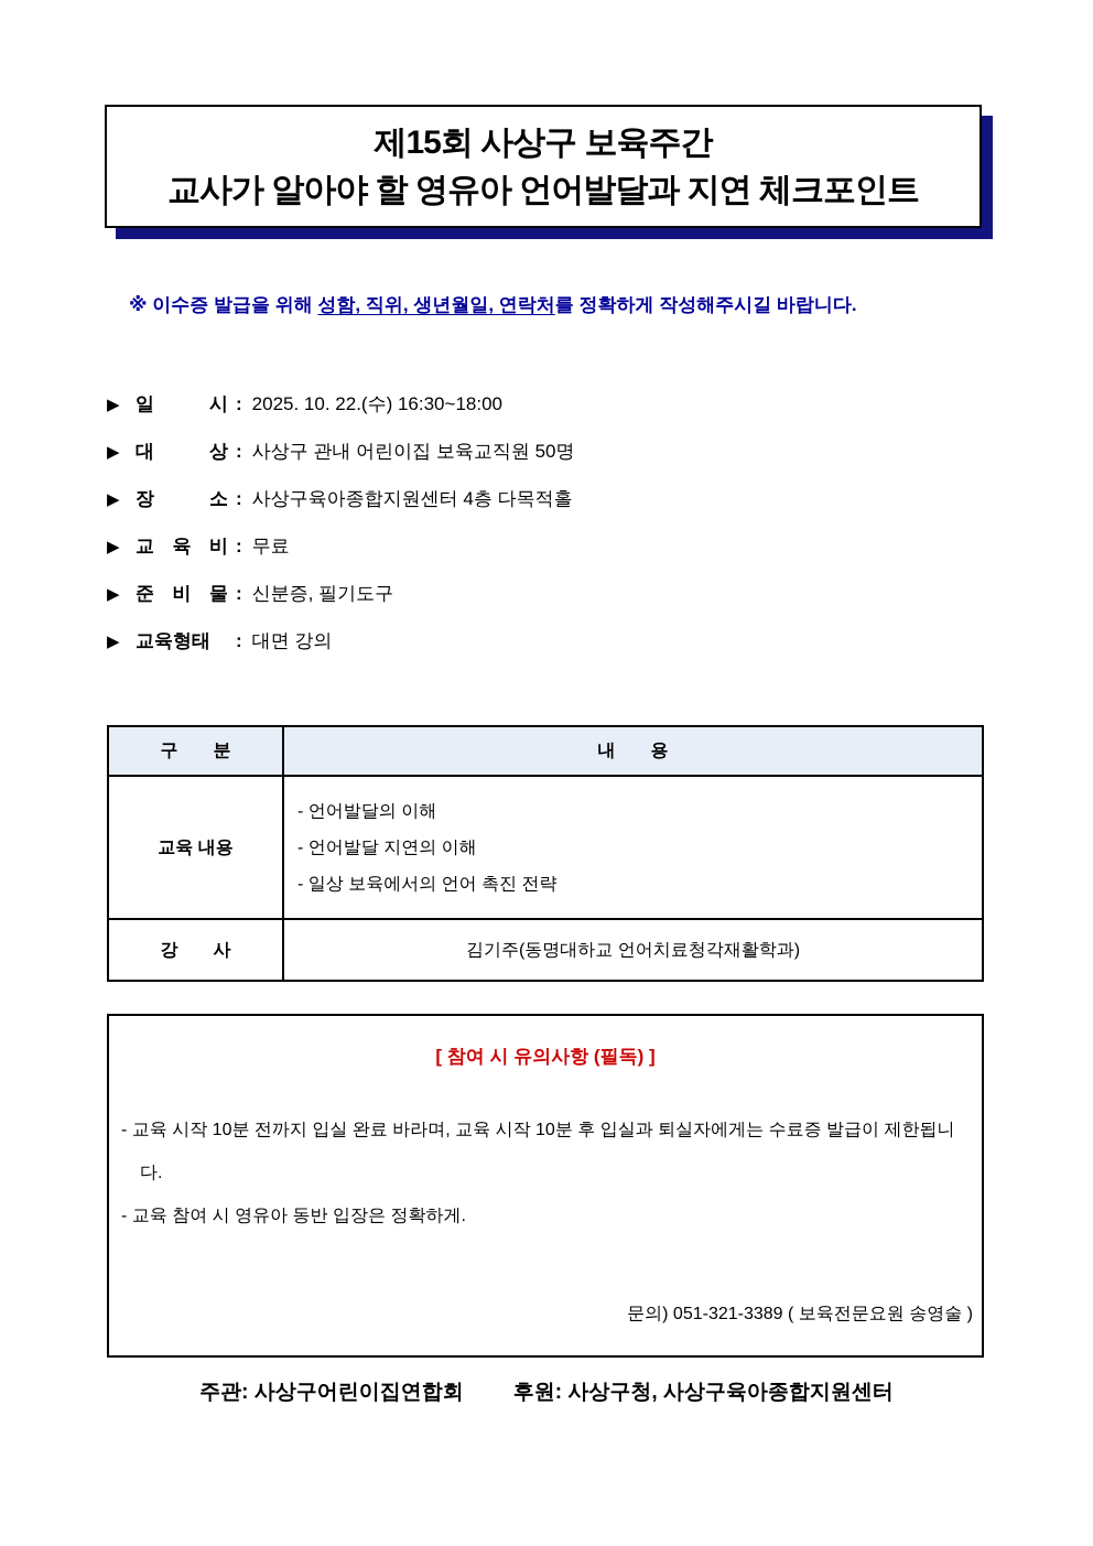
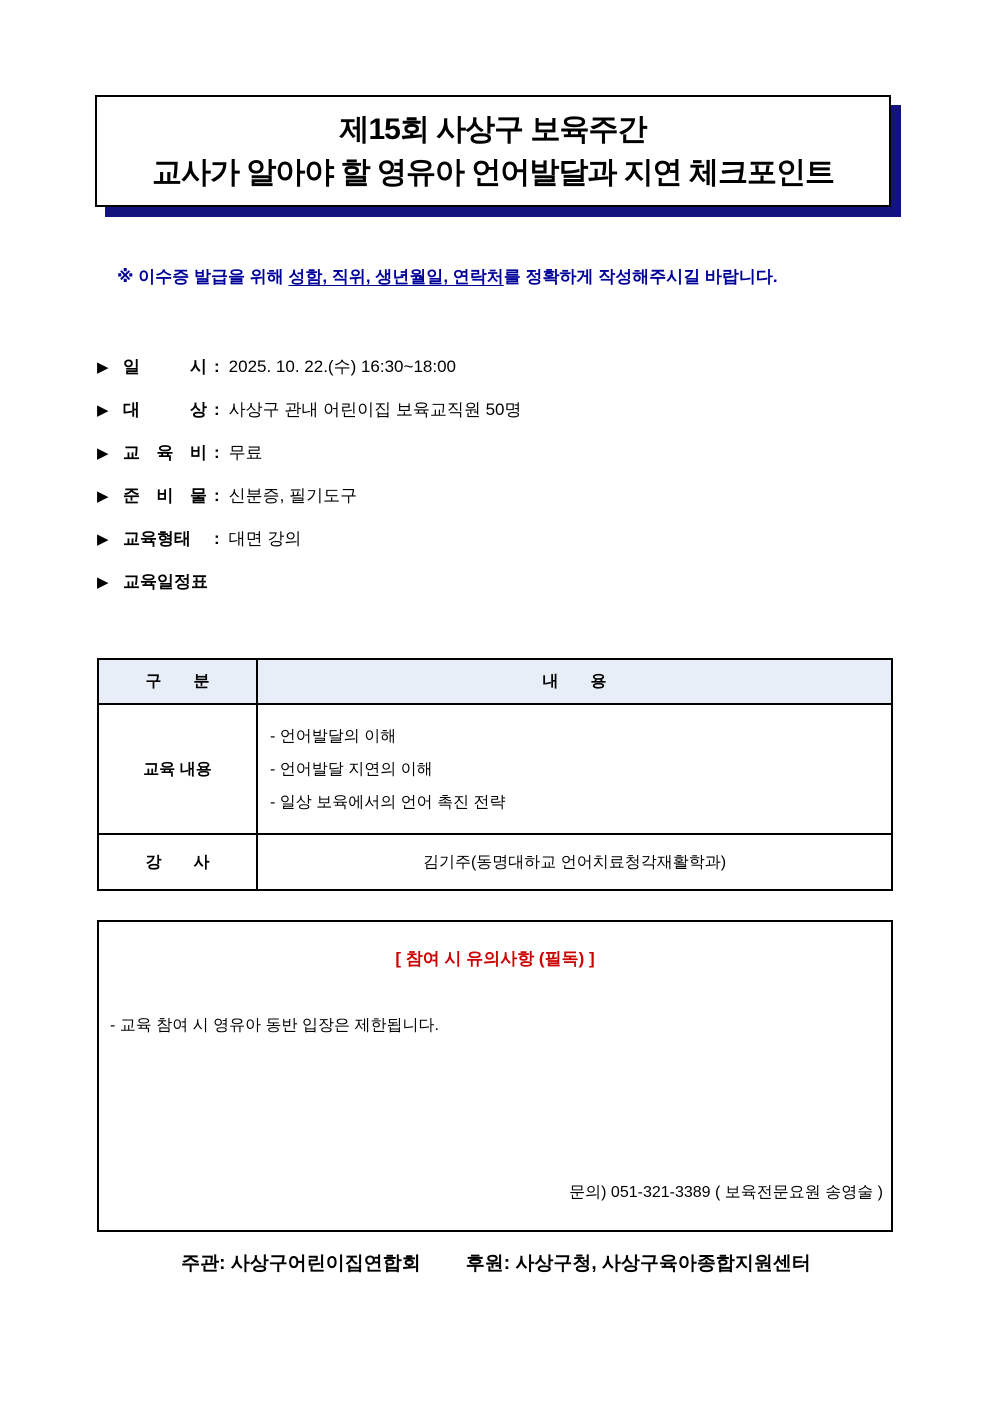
  제15회 사상구 보육주간
  교사가 알아야 할 영유아 언어발달과 지연 체크포인트
  ※ 이수증 발급을 위해 성함, 직위, 생년월일, 연락처를 정확하게 작성해주시길 바랍니다.
  ▶ 일 시 : 2025. 10. 22.(수) 16:30~18:00
  ▶ 대 상 : 사상구 관내 어린이집 보육교직원 50명
- ▶ 장 소 : 사상구육아종합지원센터 4층 다목적홀
  ▶ 교 육 비 : 무료
  ▶ 준 비 물 : 신분증, 필기도구
  ▶ 교육형태 : 대면 강의
+ ▶ 교육일정표
  구 분	내 용
  교육 내용	- 언어발달의 이해 - 언어발달 지연의 이해 - 일상 보육에서의 언어 촉진 전략
  강 사	김기주(동명대하교 언어치료청각재활학과)
  [ 참여 시 유의사항 (필독) ]
- - 교육 시작 10분 전까지 입실 완료 바라며, 교육 시작 10분 후 입실과 퇴실자에게는 수료증 발급이 제한됩니다.
- - 교육 참여 시 영유아 동반 입장은 정확하게.
+ - 교육 참여 시 영유아 동반 입장은 제한됩니다.
  문의) 051-321-3389 ( 보육전문요원 송영술 )
  주관: 사상구어린이집연합회 후원: 사상구청, 사상구육아종합지원센터
